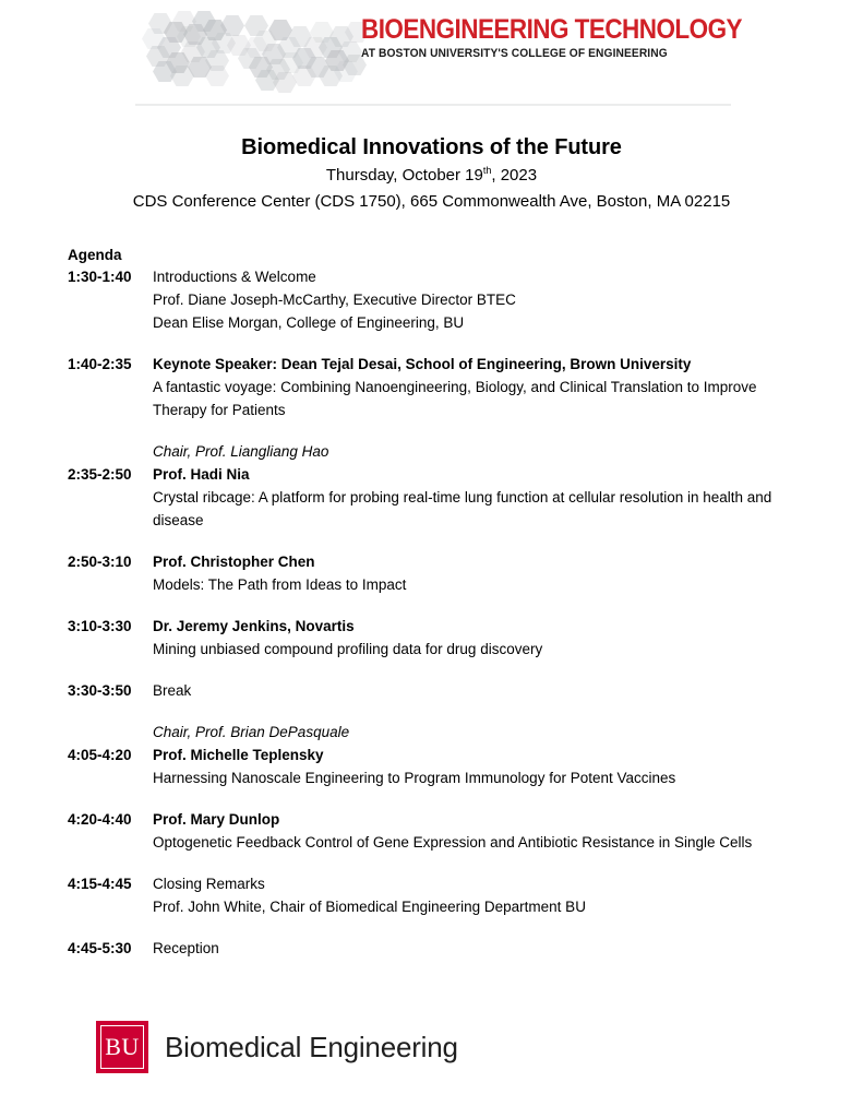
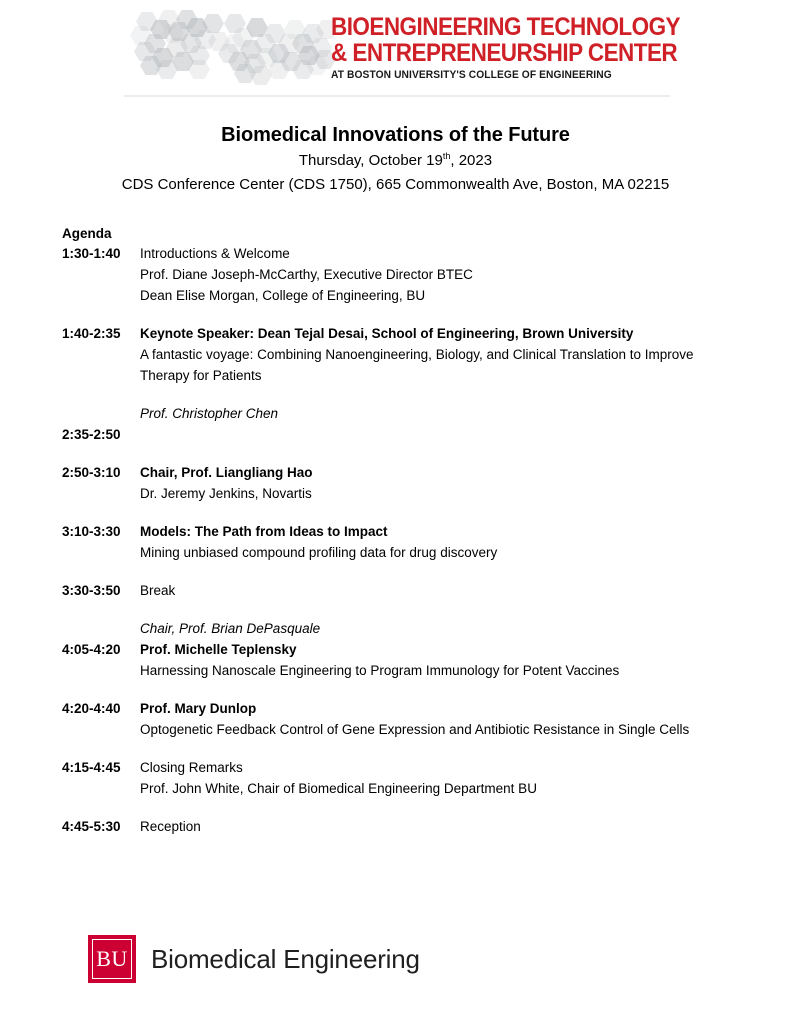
  BIOENGINEERING TECHNOLOGY
+ & ENTREPRENEURSHIP CENTER
  AT BOSTON UNIVERSITY'S COLLEGE OF ENGINEERING
  Biomedical Innovations of the Future
  Thursday, October 19th, 2023
  CDS Conference Center (CDS 1750), 665 Commonwealth Ave, Boston, MA 02215
  Agenda
  1:30-1:40
  Introductions & Welcome
  Prof. Diane Joseph-McCarthy, Executive Director BTEC
  Dean Elise Morgan, College of Engineering, BU
  1:40-2:35
  Keynote Speaker: Dean Tejal Desai, School of Engineering, Brown University
  A fantastic voyage: Combining Nanoengineering, Biology, and Clinical Translation to Improve Therapy for Patients
- Chair, Prof. Liangliang Hao
+ Prof. Christopher Chen
  2:35-2:50
- Prof. Hadi Nia
- Crystal ribcage: A platform for probing real-time lung function at cellular resolution in health and disease
  2:50-3:10
- Prof. Christopher Chen
+ Chair, Prof. Liangliang Hao
- Models: The Path from Ideas to Impact
+ Dr. Jeremy Jenkins, Novartis
  3:10-3:30
- Dr. Jeremy Jenkins, Novartis
+ Models: The Path from Ideas to Impact
  Mining unbiased compound profiling data for drug discovery
  3:30-3:50
  Break
  Chair, Prof. Brian DePasquale
  4:05-4:20
  Prof. Michelle Teplensky
  Harnessing Nanoscale Engineering to Program Immunology for Potent Vaccines
  4:20-4:40
  Prof. Mary Dunlop
  Optogenetic Feedback Control of Gene Expression and Antibiotic Resistance in Single Cells
  4:15-4:45
  Closing Remarks
  Prof. John White, Chair of Biomedical Engineering Department BU
  4:45-5:30
  Reception
  BU
  Biomedical Engineering
